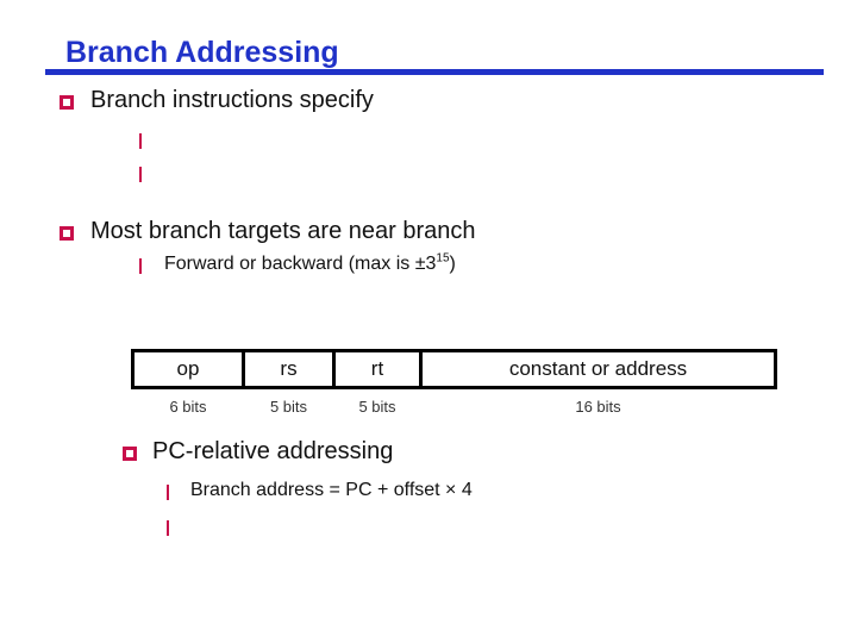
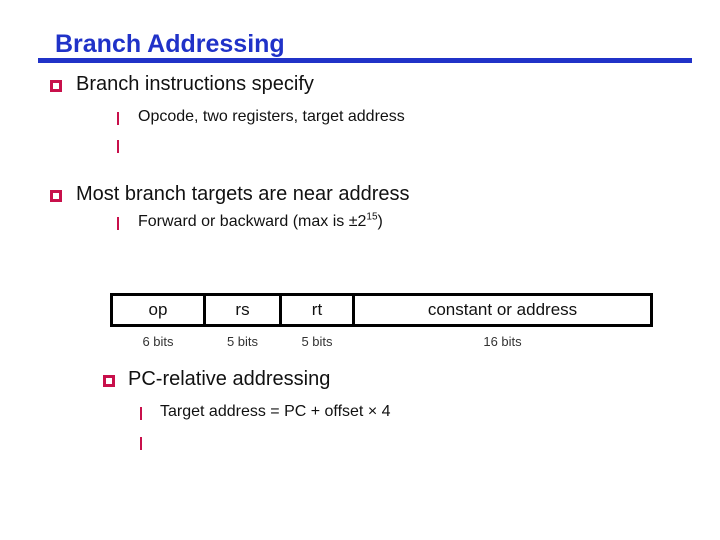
  Branch Addressing
  Branch instructions specify
+ Opcode, two registers, target address
- Most branch targets are near branch
+ Most branch targets are near address
- Forward or backward (max is ±315)
+ Forward or backward (max is ±215)
  op
  rs
  rt
  constant or address
  6 bits
  5 bits
  5 bits
  16 bits
  PC-relative addressing
- Branch address = PC + offset × 4
+ Target address = PC + offset × 4
